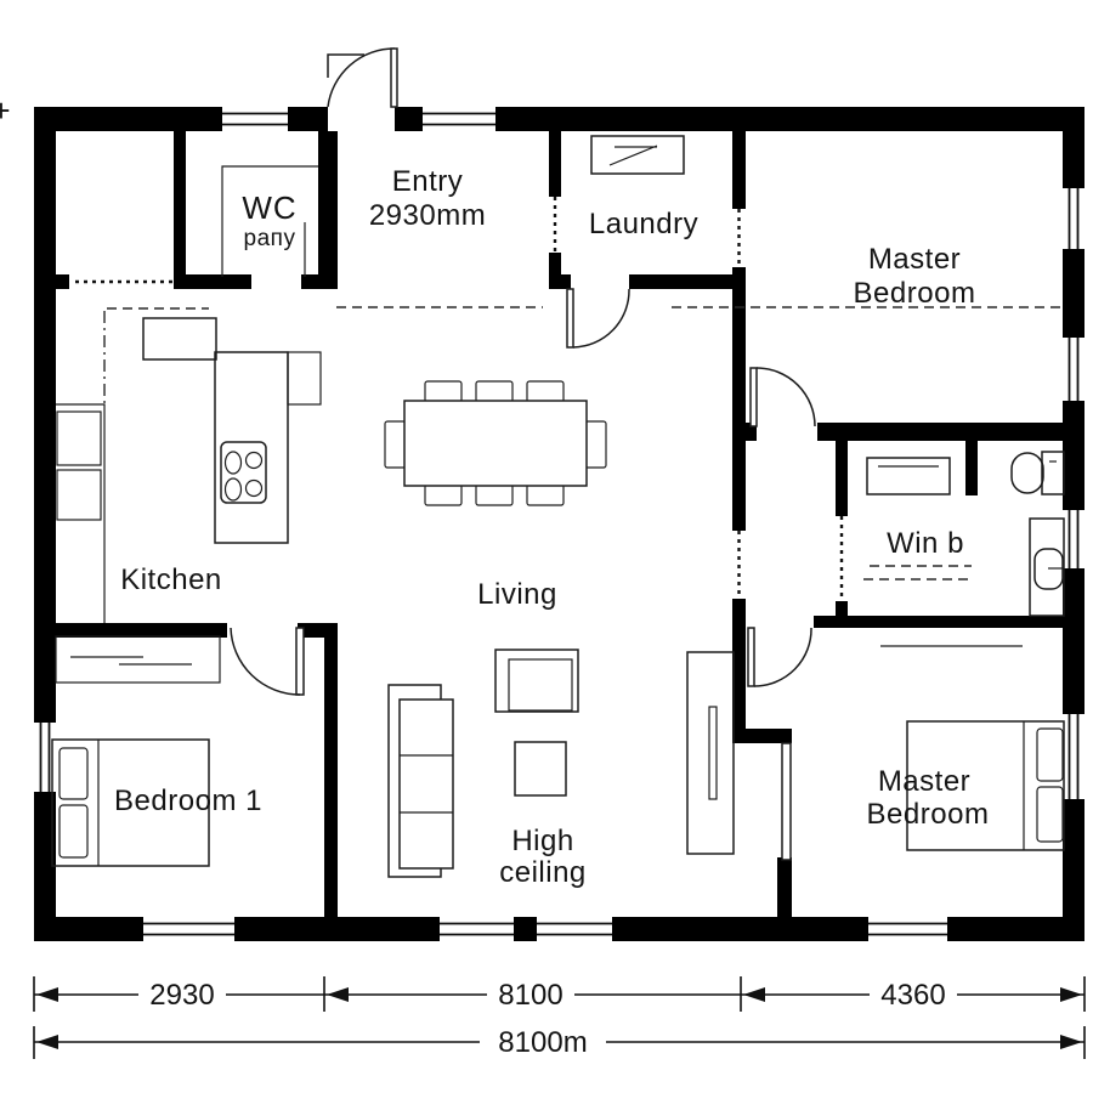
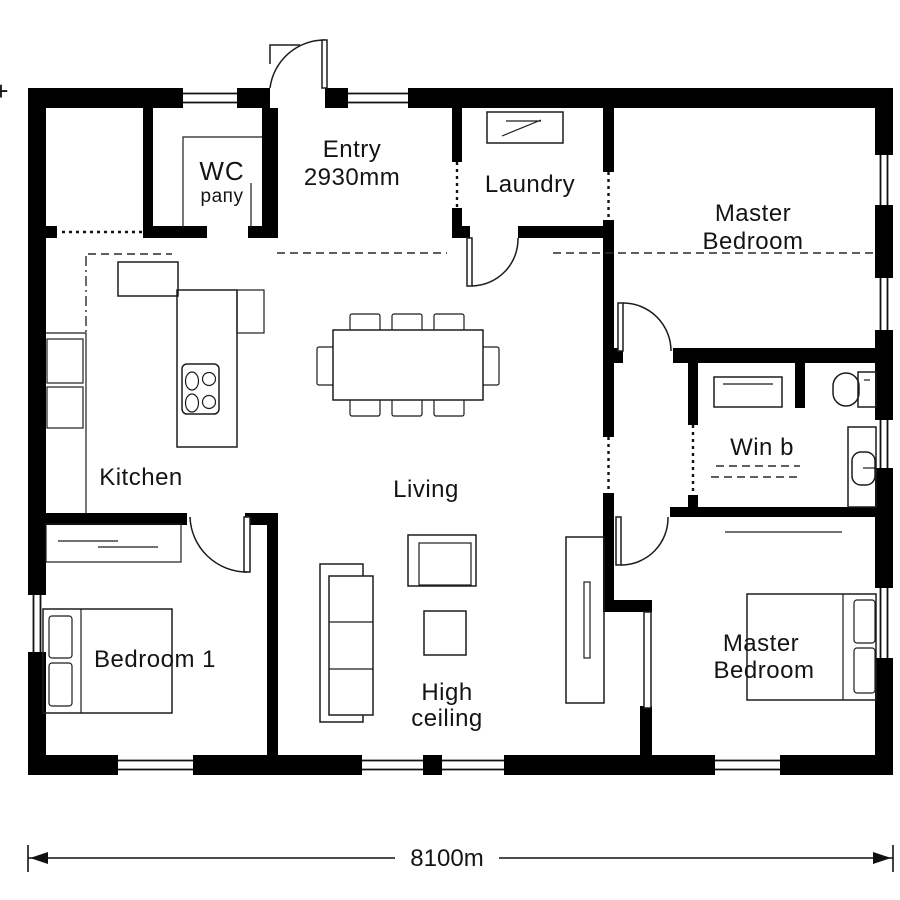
  WC
  paпy
  Entry
  2930mm
  Laundry
  Master
  Bedroom
  Kitchen
  Living
  Win b
  Bedroom 1
  High
  ceiling
  Master
  Bedroom
- 2930
- 8100
- 4360
  8100m
  +
